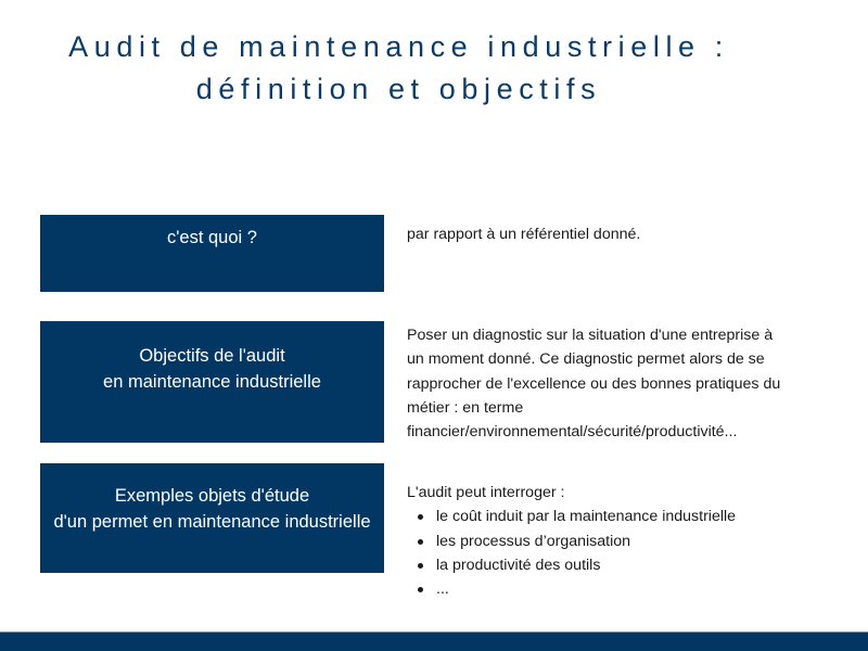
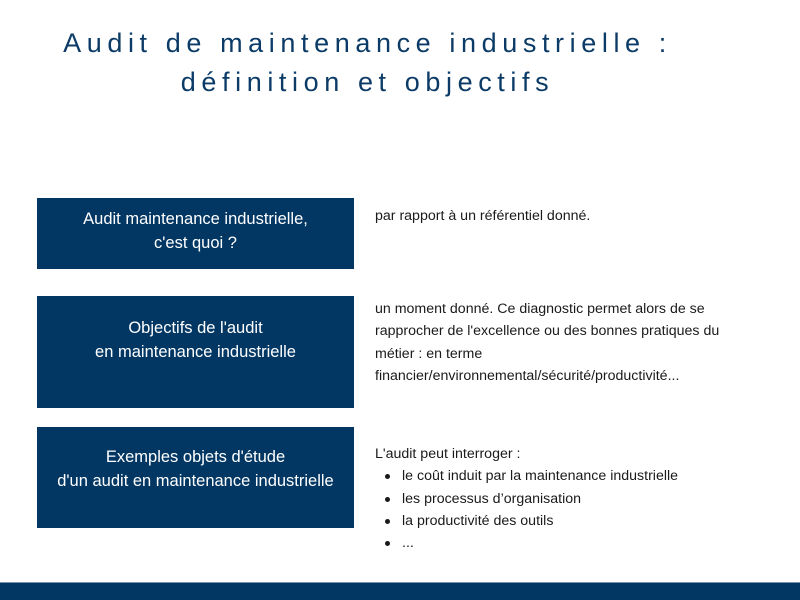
  Audit de maintenance industrielle :
  définition et objectifs
+ Audit maintenance industrielle,
  c'est quoi ?
  par rapport à un référentiel donné.
  Objectifs de l'audit
  en maintenance industrielle
- Poser un diagnostic sur la situation d'une entreprise à
  un moment donné. Ce diagnostic permet alors de se
  rapprocher de l'excellence ou des bonnes pratiques du
  métier : en terme
  financier/environnemental/sécurité/productivité...
  Exemples objets d'étude
- d'un permet en maintenance industrielle
+ d'un audit en maintenance industrielle
  L'audit peut interroger :
  le coût induit par la maintenance industrielle
  les processus d’organisation
  la productivité des outils
  ...
